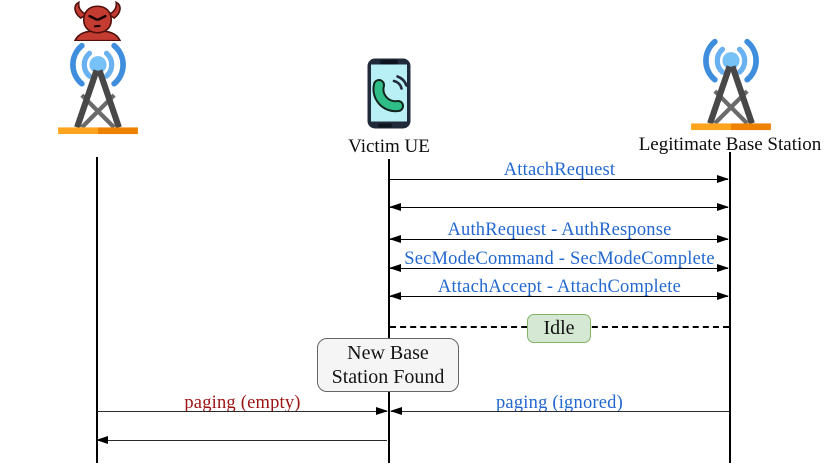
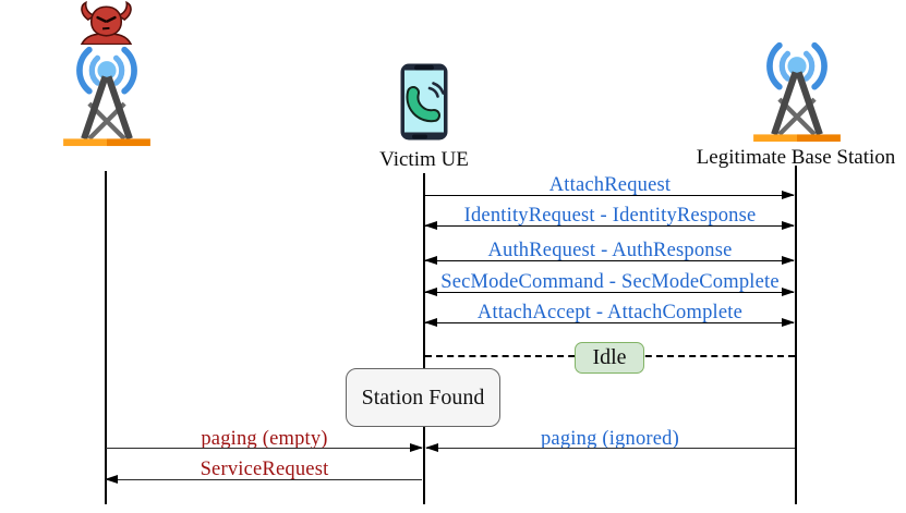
  Victim UE
  Legitimate Base Station
  AttachRequest
+ IdentityRequest - IdentityResponse
  AuthRequest - AuthResponse
  SecModeCommand - SecModeComplete
  AttachAccept - AttachComplete
  Idle
- New Base
  Station Found
  paging (empty)
  paging (ignored)
+ ServiceRequest
